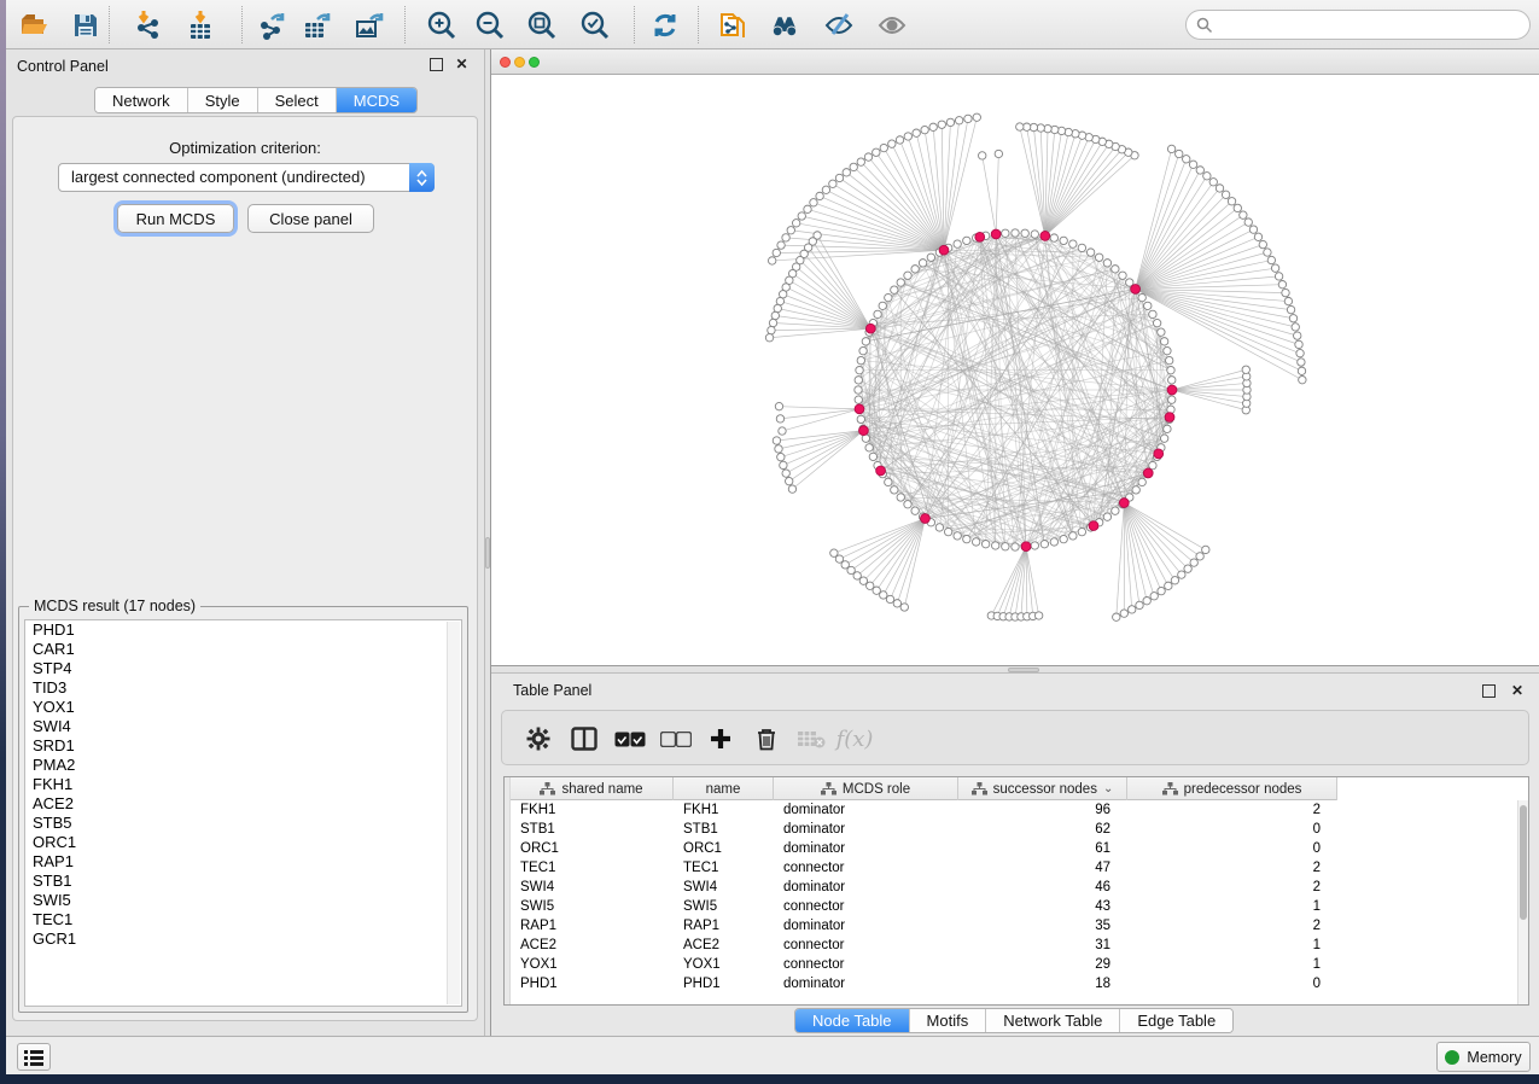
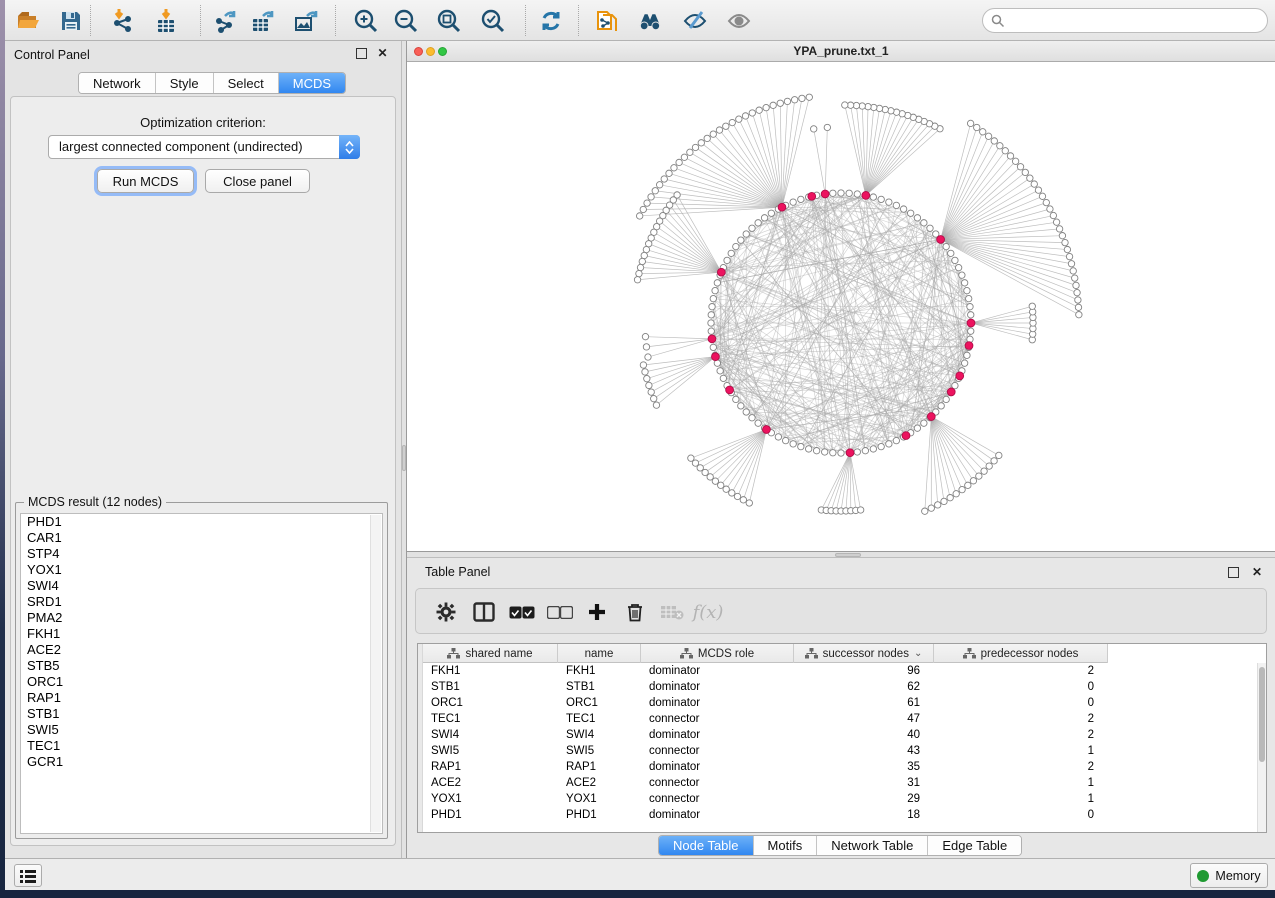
  Control Panel
  ✕
  Network
  Style
  Select
  MCDS
  Optimization criterion:
  largest connected component (undirected)
  Run MCDS
  Close panel
- MCDS result (17 nodes)
+ MCDS result (12 nodes)
  PHD1
  CAR1
  STP4
- TID3
  YOX1
  SWI4
  SRD1
  PMA2
  FKH1
  ACE2
  STB5
  ORC1
  RAP1
  STB1
  SWI5
  TEC1
  GCR1
+ YPA_prune.txt_1
  Table Panel
  ✕
  f(x)
  shared name
  name
  MCDS role
  successor nodes
  ⌄
  predecessor nodes
  FKH1
  FKH1
  dominator
  96
  2
  STB1
  STB1
  dominator
  62
  0
  ORC1
  ORC1
  dominator
  61
  0
  TEC1
  TEC1
  connector
  47
  2
  SWI4
  SWI4
  dominator
- 46
+ 40
  2
  SWI5
  SWI5
  connector
  43
  1
  RAP1
  RAP1
  dominator
  35
  2
  ACE2
  ACE2
  connector
  31
  1
  YOX1
  YOX1
  connector
  29
  1
  PHD1
  PHD1
  dominator
  18
  0
  Node Table
  Motifs
  Network Table
  Edge Table
  Memory
